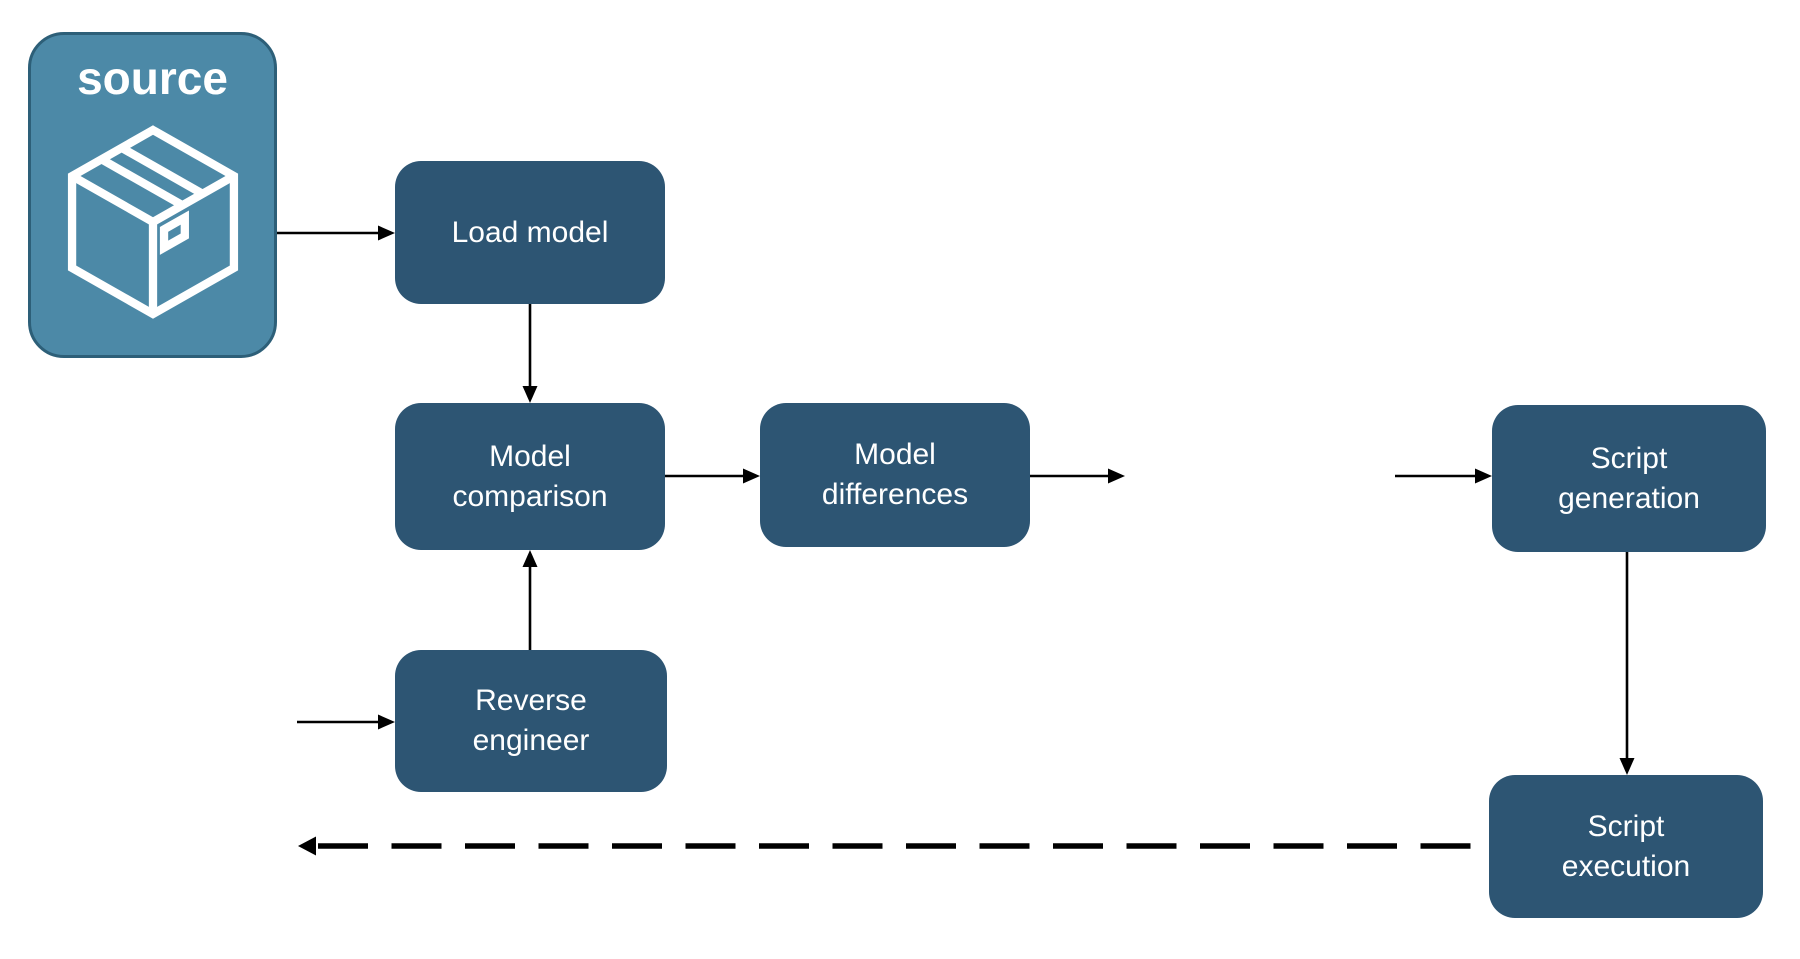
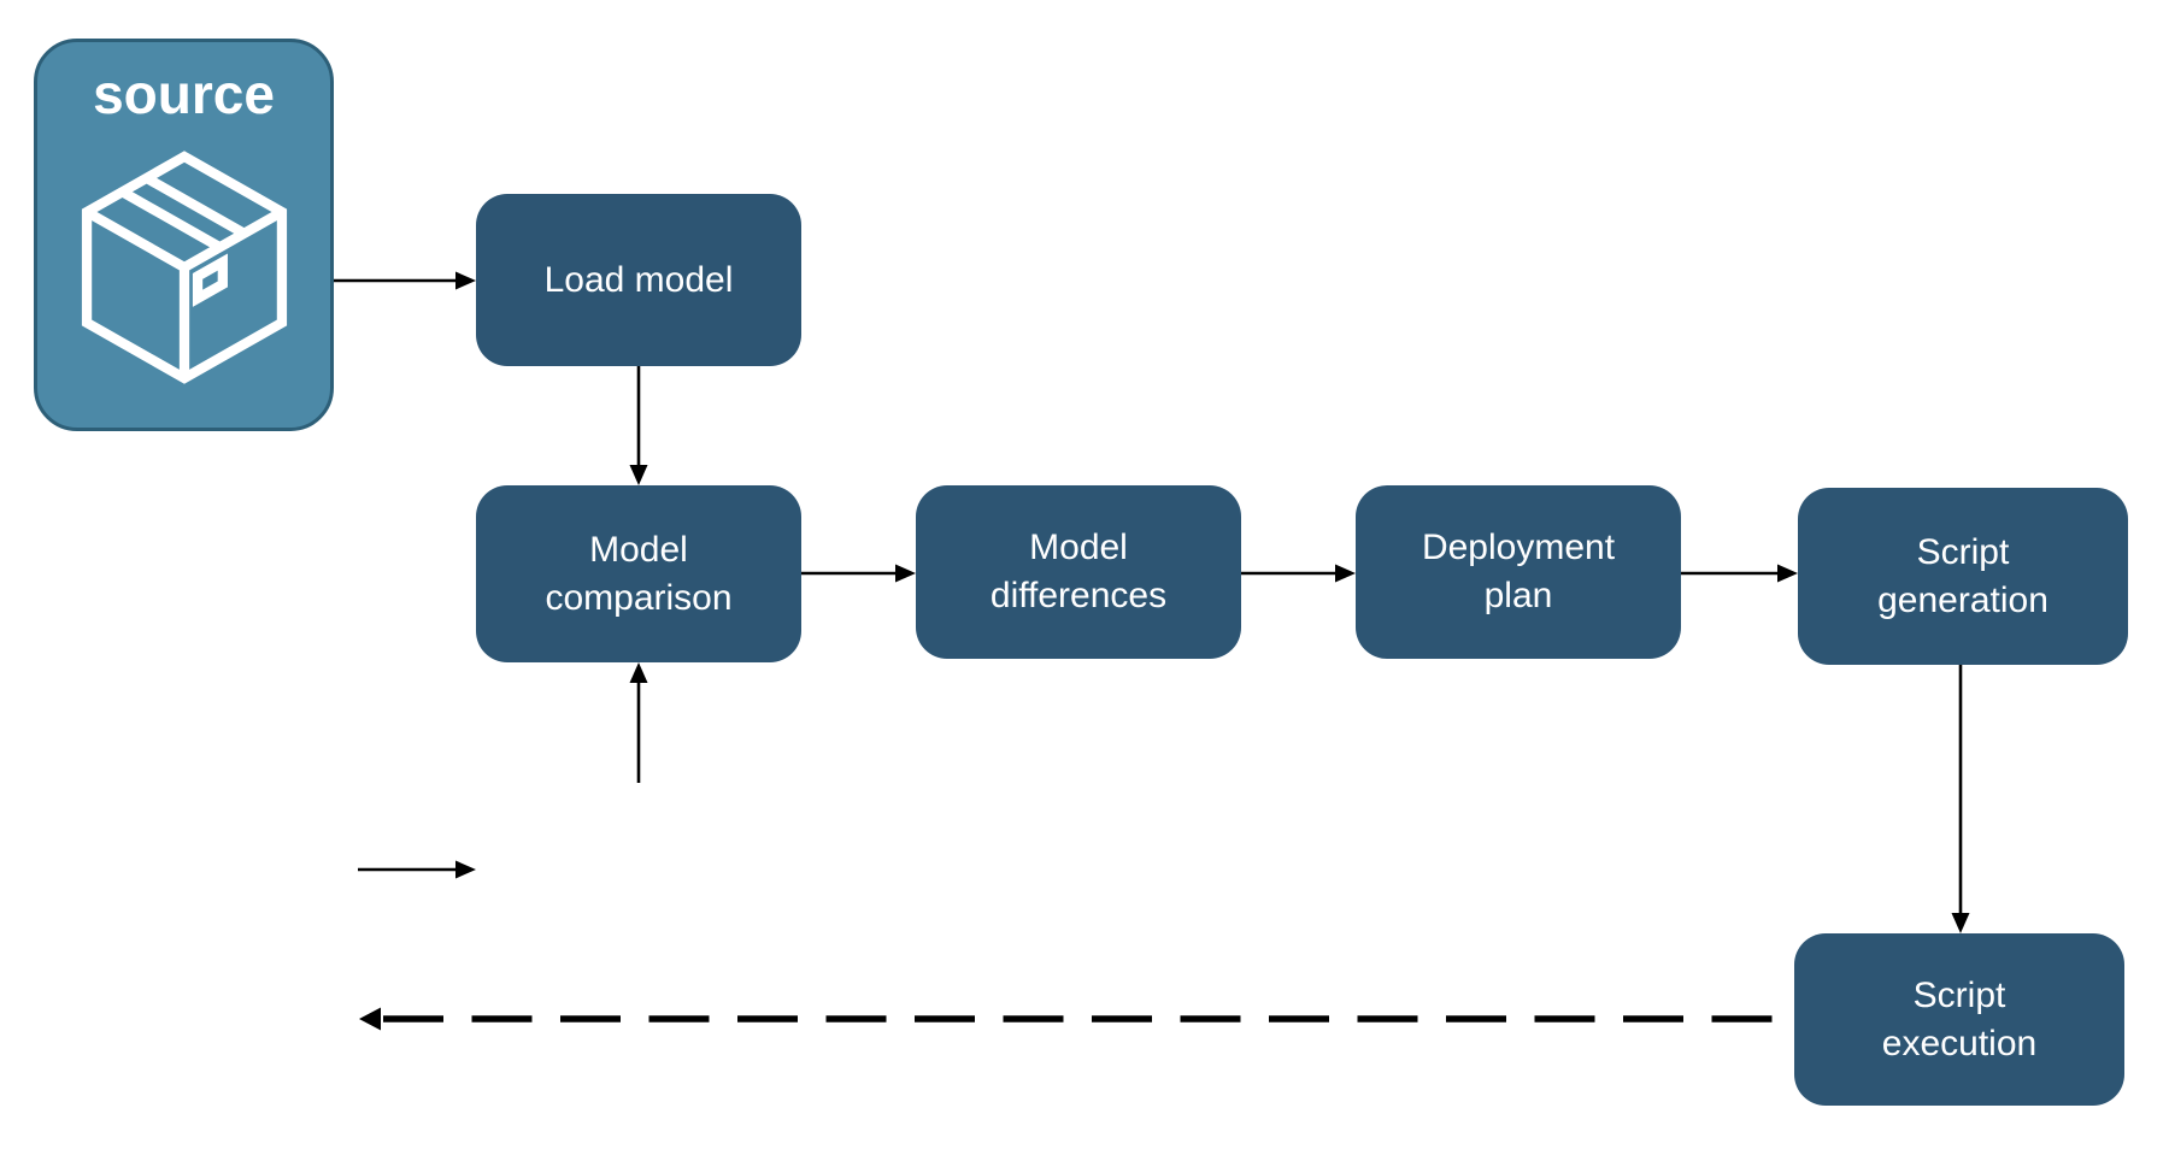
  source
  Load model
  Model
  comparison
  Model
  differences
+ Deployment
+ plan
  Script
  generation
- Reverse
- engineer
  Script
  execution
